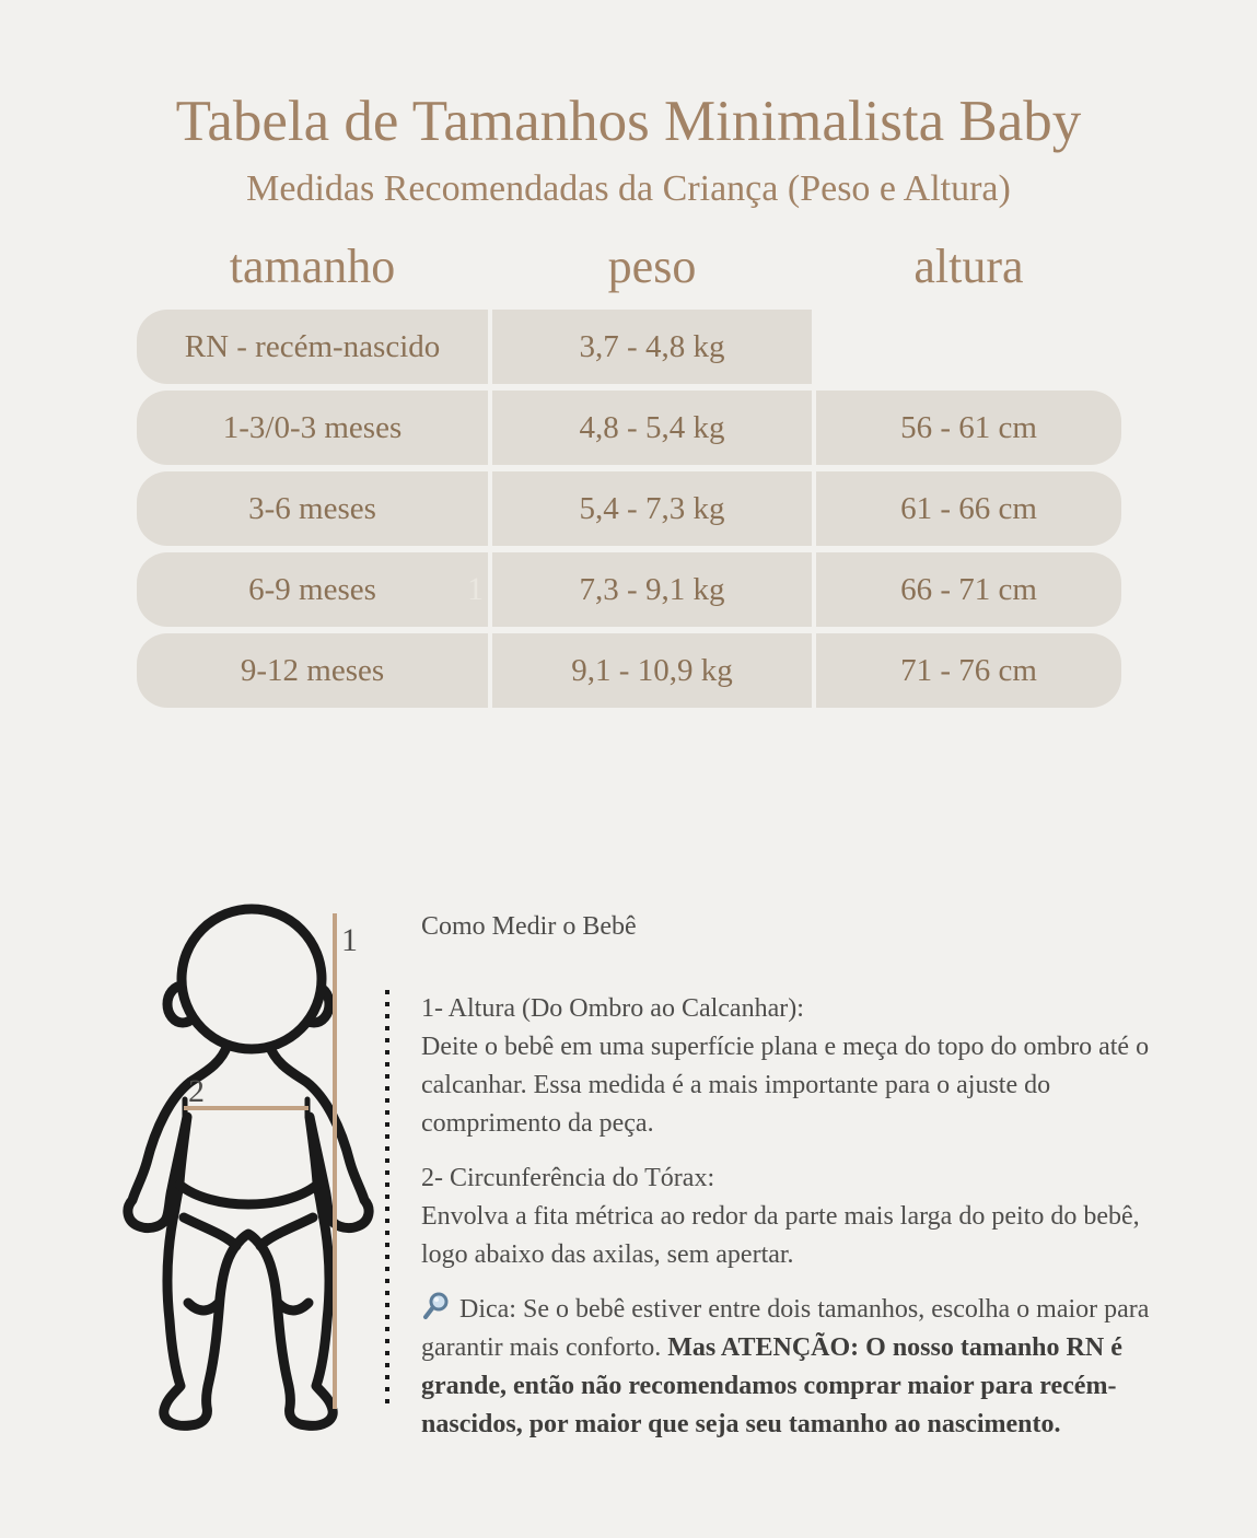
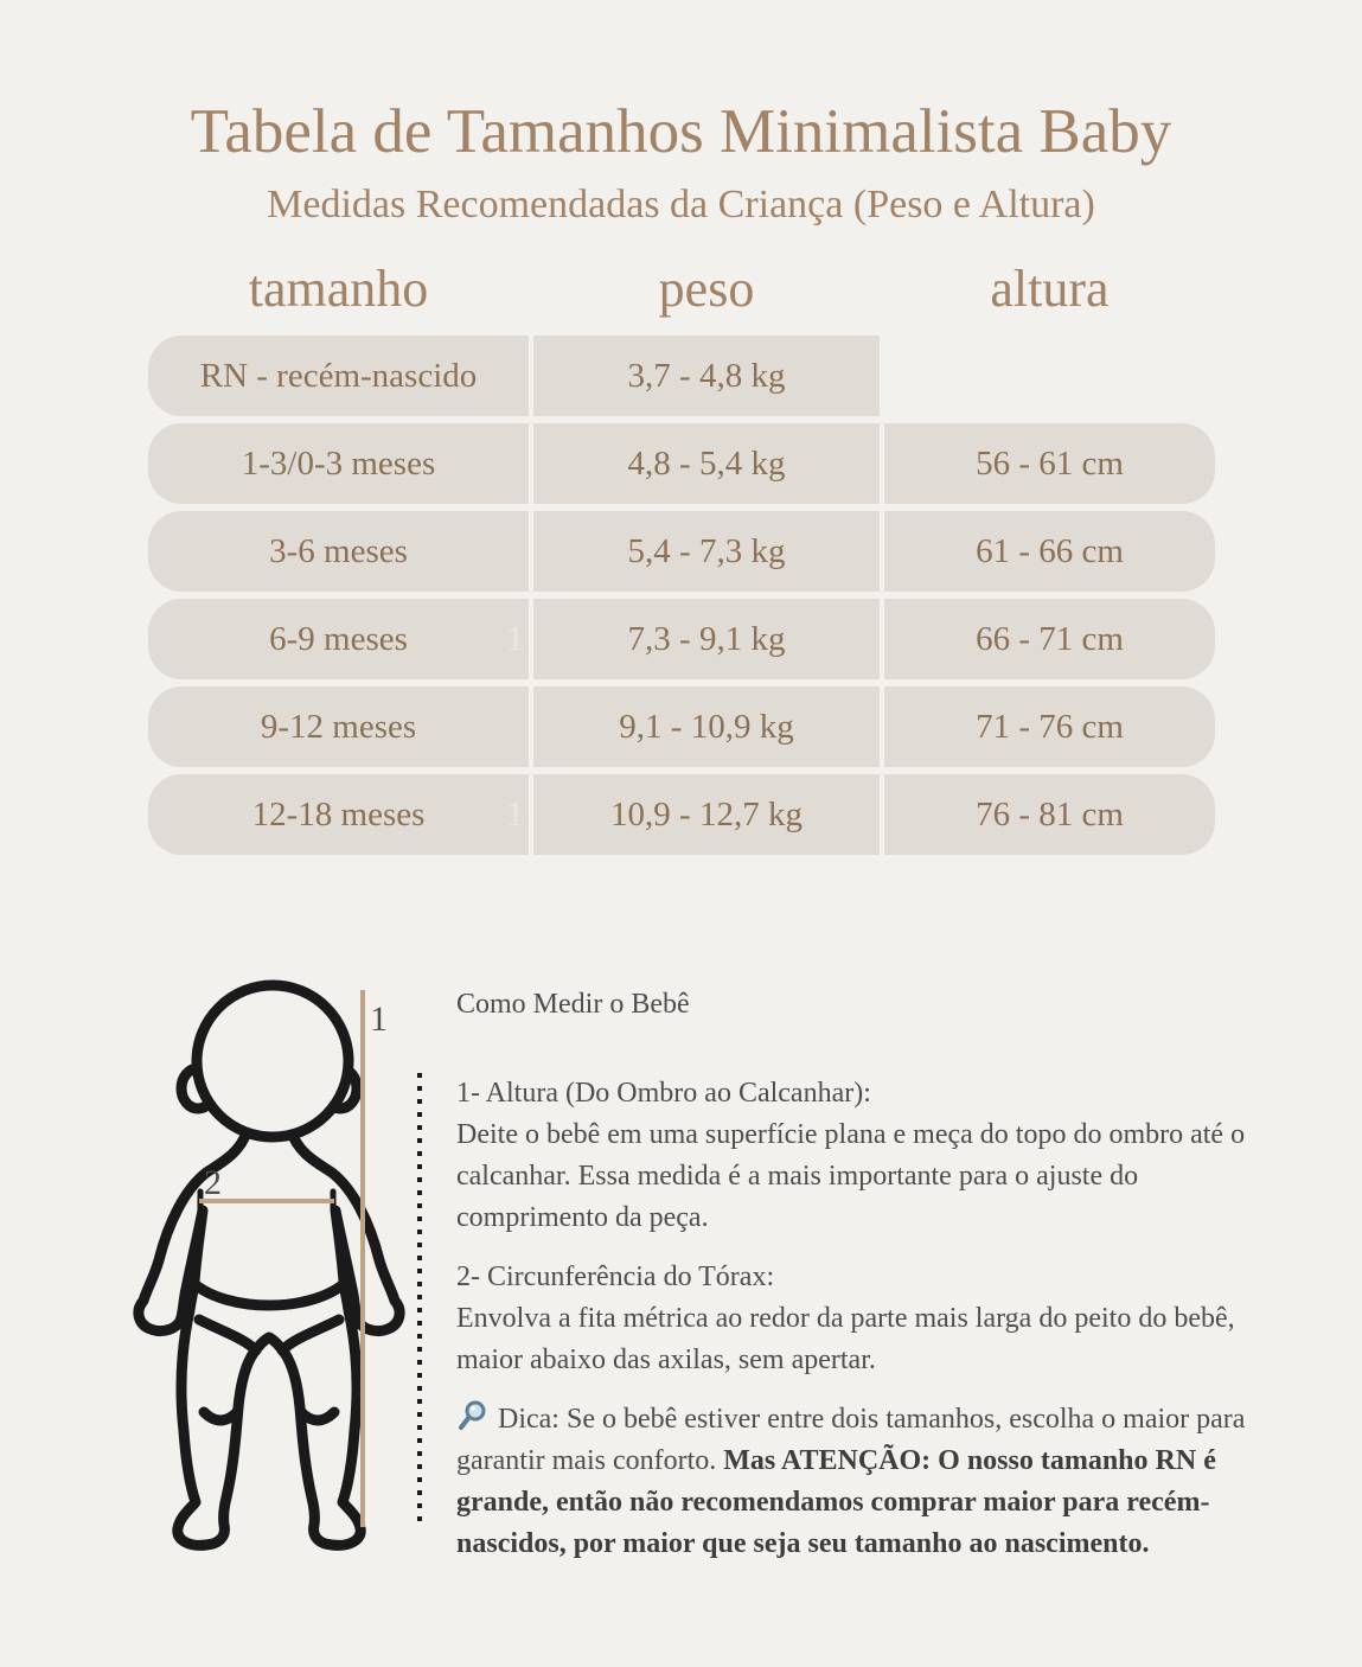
  Tabela de Tamanhos Minimalista Baby
  Medidas Recomendadas da Criança (Peso e Altura)
  tamanho
  peso
  altura
  RN - recém-nascido
  3,7 - 4,8 kg
  1-3/0-3 meses
  4,8 - 5,4 kg
  56 - 61 cm
  3-6 meses
  5,4 - 7,3 kg
  61 - 66 cm
  6-9 meses
  7,3 - 9,1 kg
  66 - 71 cm
  9-12 meses
  9,1 - 10,9 kg
  71 - 76 cm
+ 12-18 meses
+ 10,9 - 12,7 kg
+ 76 - 81 cm
  1
  2
  Como Medir o Bebê
  1- Altura (Do Ombro ao Calcanhar):
  Deite o bebê em uma superfície plana e meça do topo do ombro até o calcanhar. Essa medida é a mais importante para o ajuste do comprimento da peça.
  2- Circunferência do Tórax:
- Envolva a fita métrica ao redor da parte mais larga do peito do bebê, logo abaixo das axilas, sem apertar.
+ Envolva a fita métrica ao redor da parte mais larga do peito do bebê, maior abaixo das axilas, sem apertar.
  Dica: Se o bebê estiver entre dois tamanhos, escolha o maior para garantir mais conforto. Mas ATENÇÃO: O nosso tamanho RN é grande, então não recomendamos comprar maior para recém-nascidos, por maior que seja seu tamanho ao nascimento.
